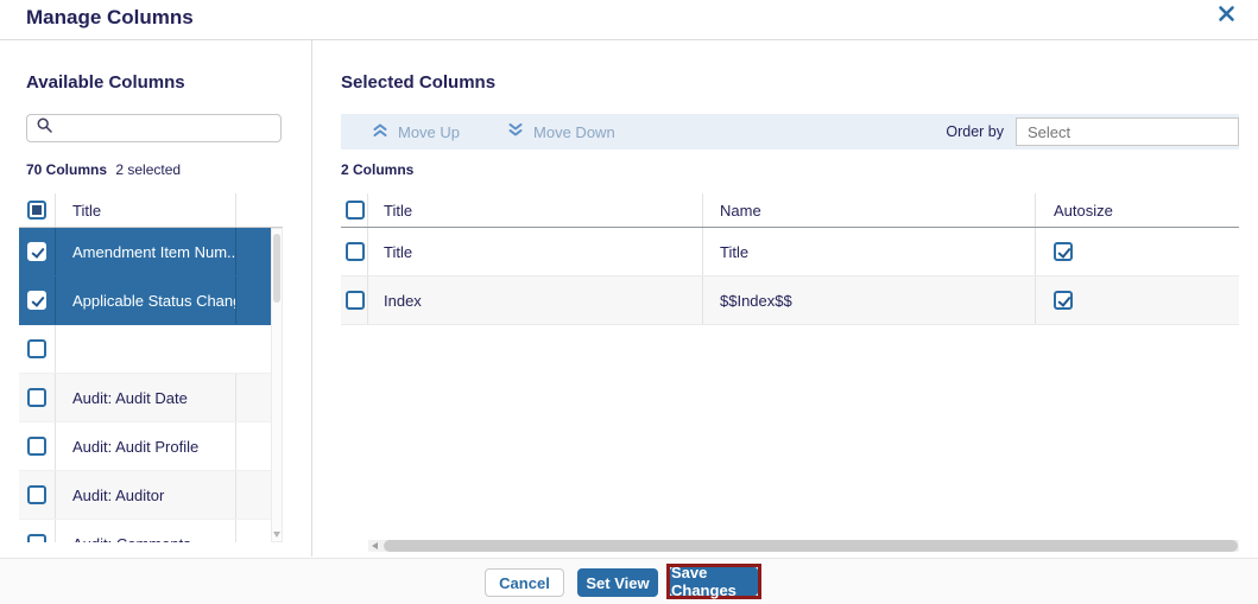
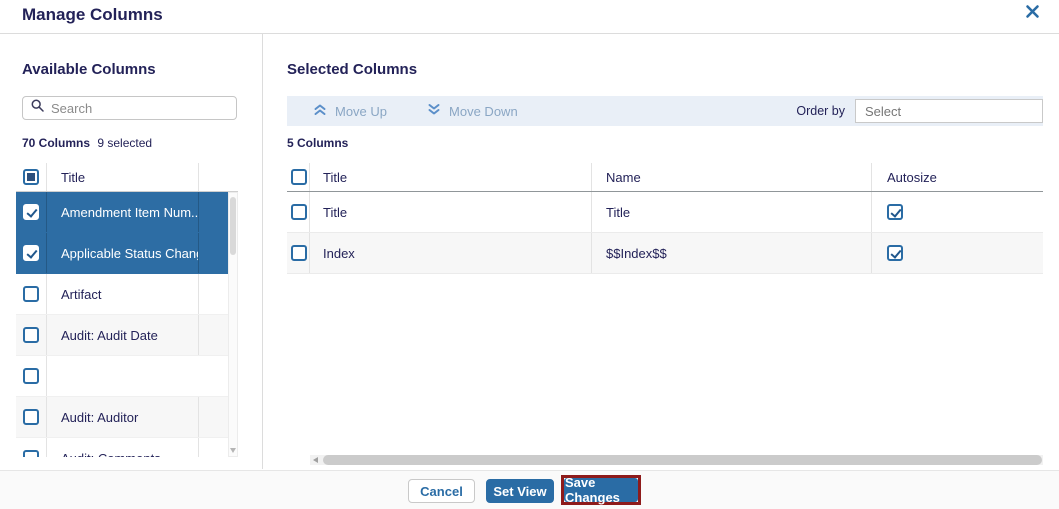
  Manage Columns
  Available Columns
+ Search
- 70 Columns 2 selected
+ 70 Columns 9 selected
  Title
  Amendment Item Num..
  Applicable Status Chan
+ Artifact
  Audit: Audit Date
- Audit: Audit Profile
  Audit: Auditor
  Selected Columns
  Move Up
  Move Down
  Order by
  Select
- 2 Columns
+ 5 Columns
  Title
  Name
  Autosize
  Title
  Title
  Index
  $$Index$$
  Cancel
  Set View
  Save Changes
